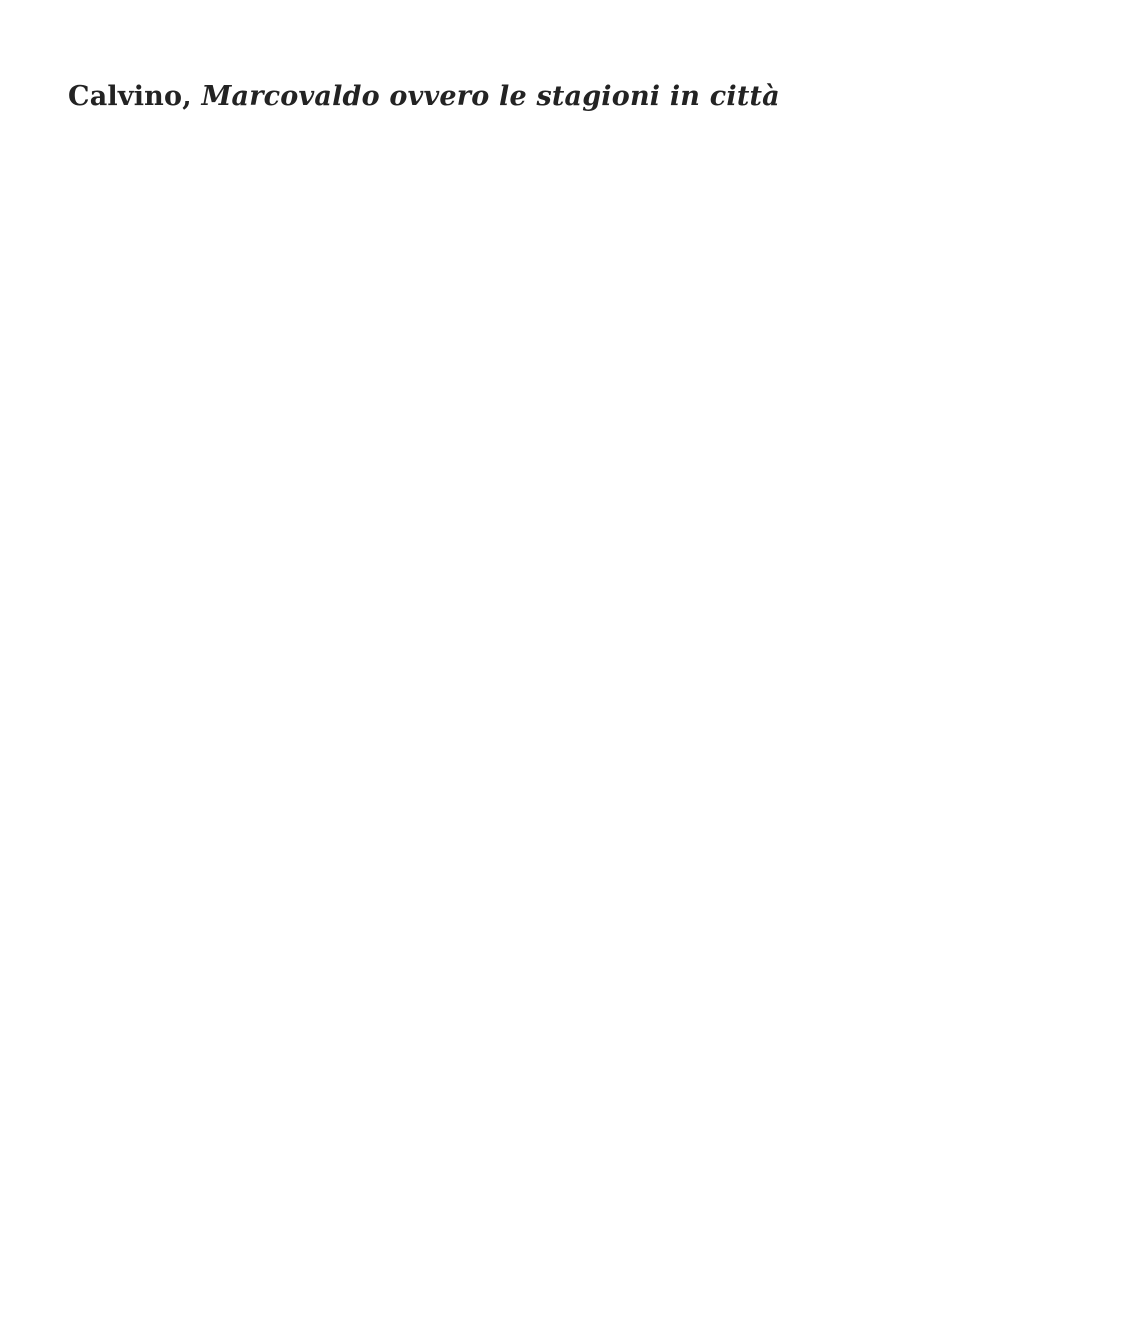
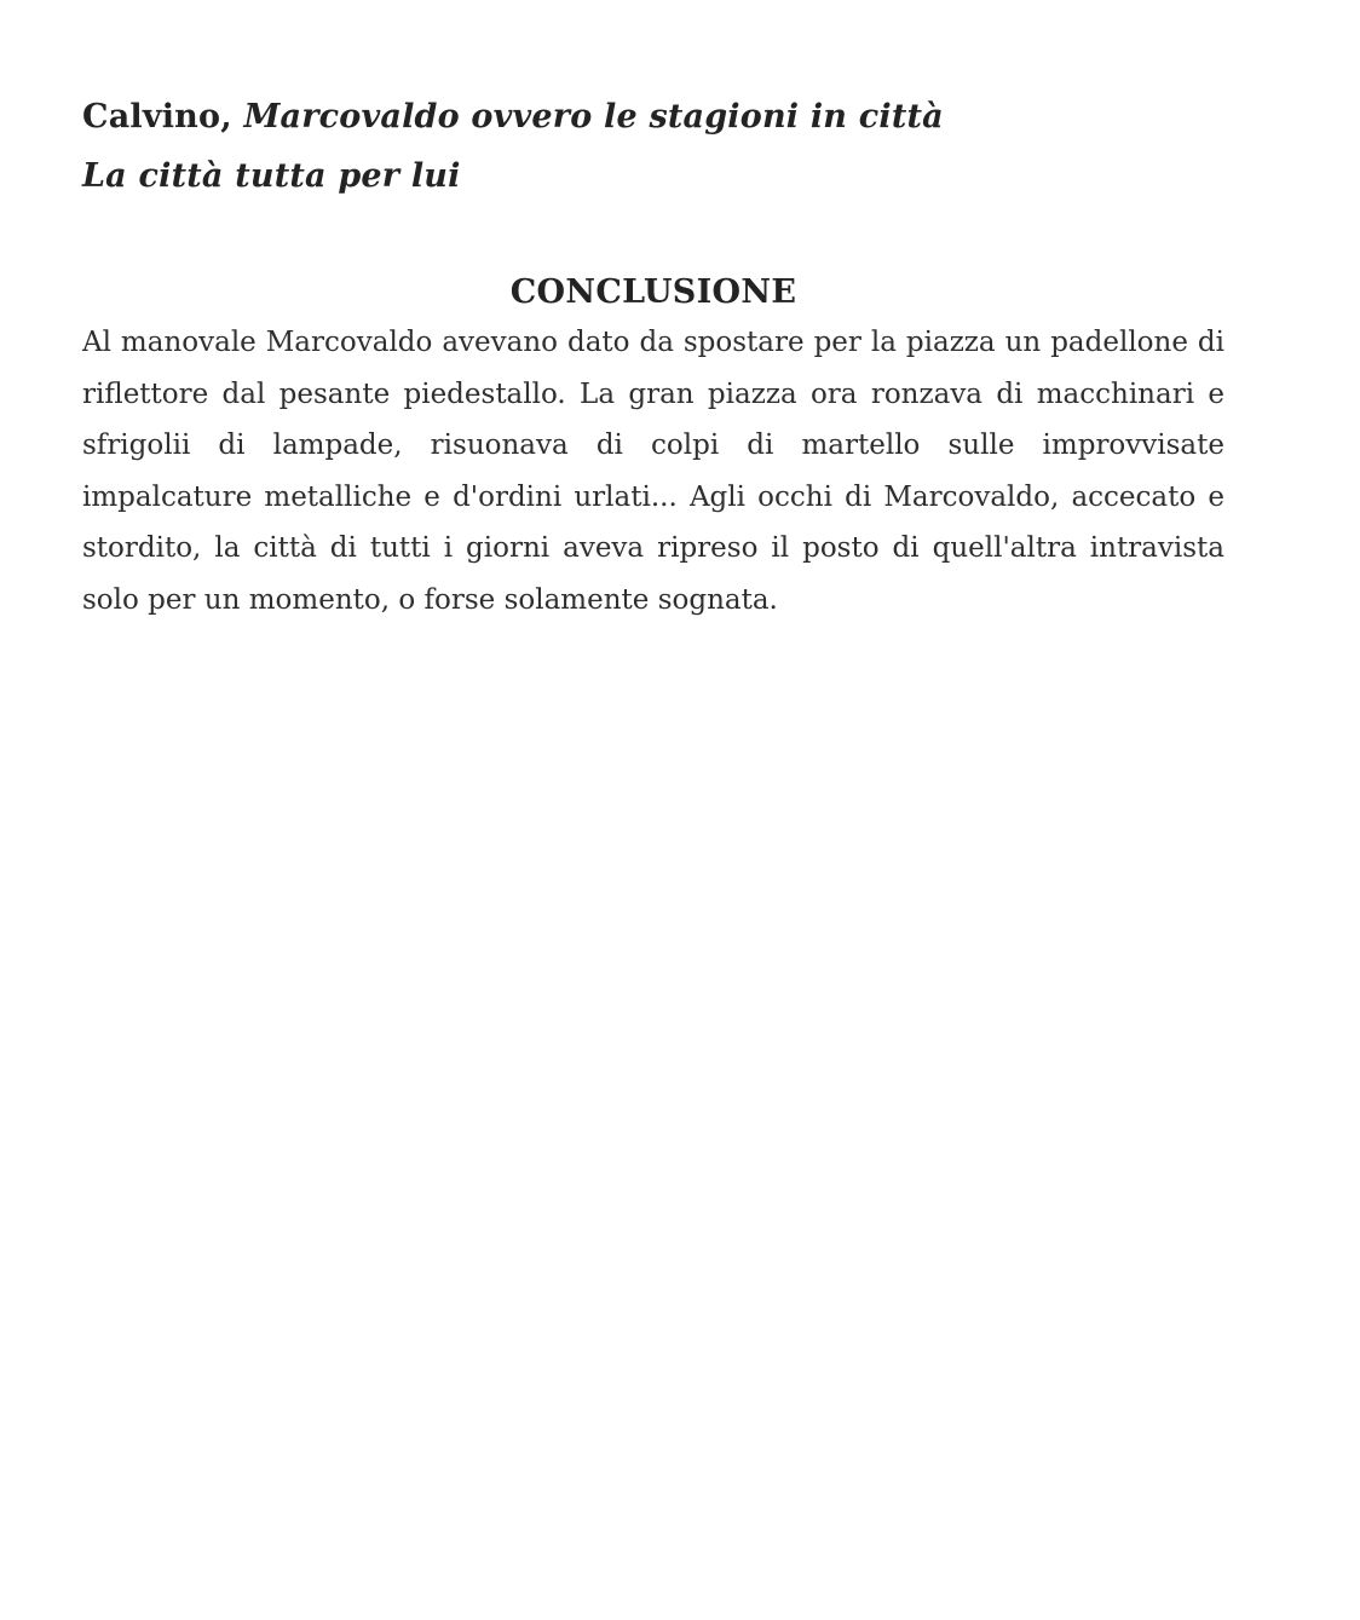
  Calvino, Marcovaldo ovvero le stagioni in città
+ La città tutta per lui
+ CONCLUSIONE
+ Al manovale Marcovaldo avevano dato da spostare per la piazza un padellone di riflettore dal pesante piedestallo. La gran piazza ora ronzava di macchinari e sfrigolii di lampade, risuonava di colpi di martello sulle improvvisate impalcature metalliche e d'ordini urlati... Agli occhi di Marcovaldo, accecato e stordito, la città di tutti i giorni aveva ripreso il posto di quell'altra intravista solo per un momento, o forse solamente sognata.
